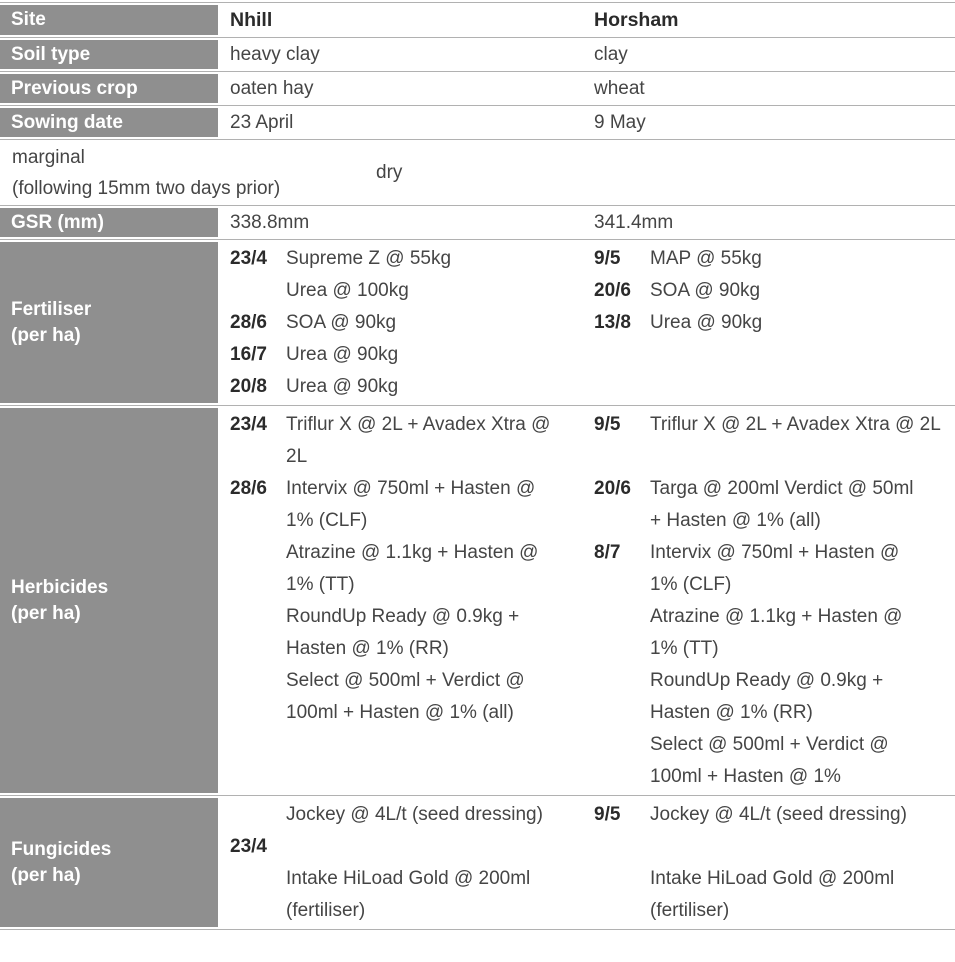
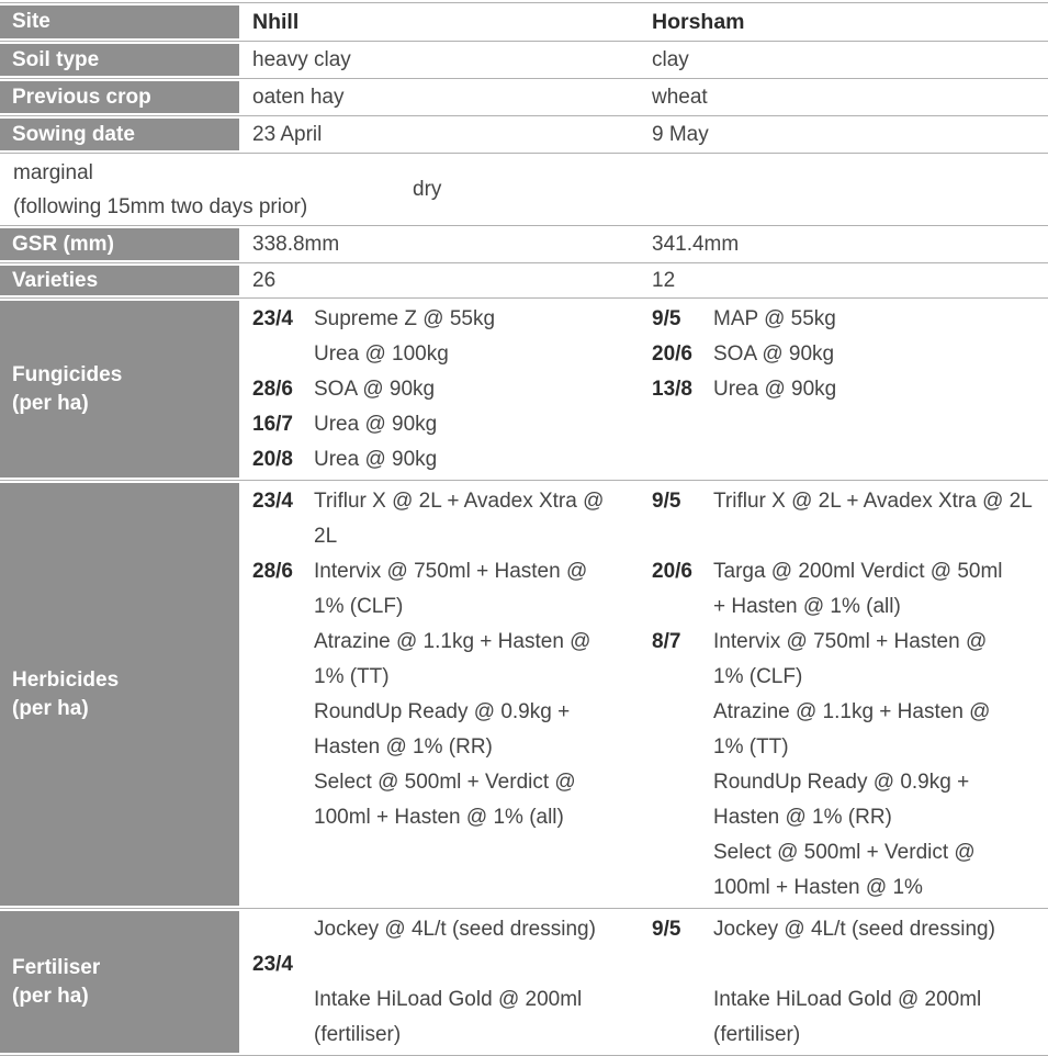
  Site
  Nhill
  Horsham
  Soil type
  heavy clay
  clay
  Previous crop
  oaten hay
  wheat
  Sowing date
  23 April
  9 May
  marginal
  (following 15mm two days prior)
  dry
  GSR (mm)
  338.8mm
  341.4mm
+ Varieties
+ 26
+ 12
- Fertiliser
+ Fungicides
  (per ha)
  23/4
  Supreme Z @ 55kg
  Urea @ 100kg
  28/6
  SOA @ 90kg
  16/7
  Urea @ 90kg
  20/8
  Urea @ 90kg
  9/5
  MAP @ 55kg
  20/6
  SOA @ 90kg
  13/8
  Urea @ 90kg
  Herbicides
  (per ha)
  23/4
  Triflur X @ 2L + Avadex Xtra @
  2L
  28/6
  Intervix @ 750ml + Hasten @
  1% (CLF)
  Atrazine @ 1.1kg + Hasten @
  1% (TT)
  RoundUp Ready @ 0.9kg +
  Hasten @ 1% (RR)
  Select @ 500ml + Verdict @
  100ml + Hasten @ 1% (all)
  9/5
  Triflur X @ 2L + Avadex Xtra @ 2L
  20/6
  Targa @ 200ml Verdict @ 50ml
  + Hasten @ 1% (all)
  8/7
  Intervix @ 750ml + Hasten @
  1% (CLF)
  Atrazine @ 1.1kg + Hasten @
  1% (TT)
  RoundUp Ready @ 0.9kg +
  Hasten @ 1% (RR)
  Select @ 500ml + Verdict @
  100ml + Hasten @ 1%
- Fungicides
+ Fertiliser
  (per ha)
  Jockey @ 4L/t (seed dressing)
  23/4
  Intake HiLoad Gold @ 200ml
  (fertiliser)
  9/5
  Jockey @ 4L/t (seed dressing)
  Intake HiLoad Gold @ 200ml
  (fertiliser)
